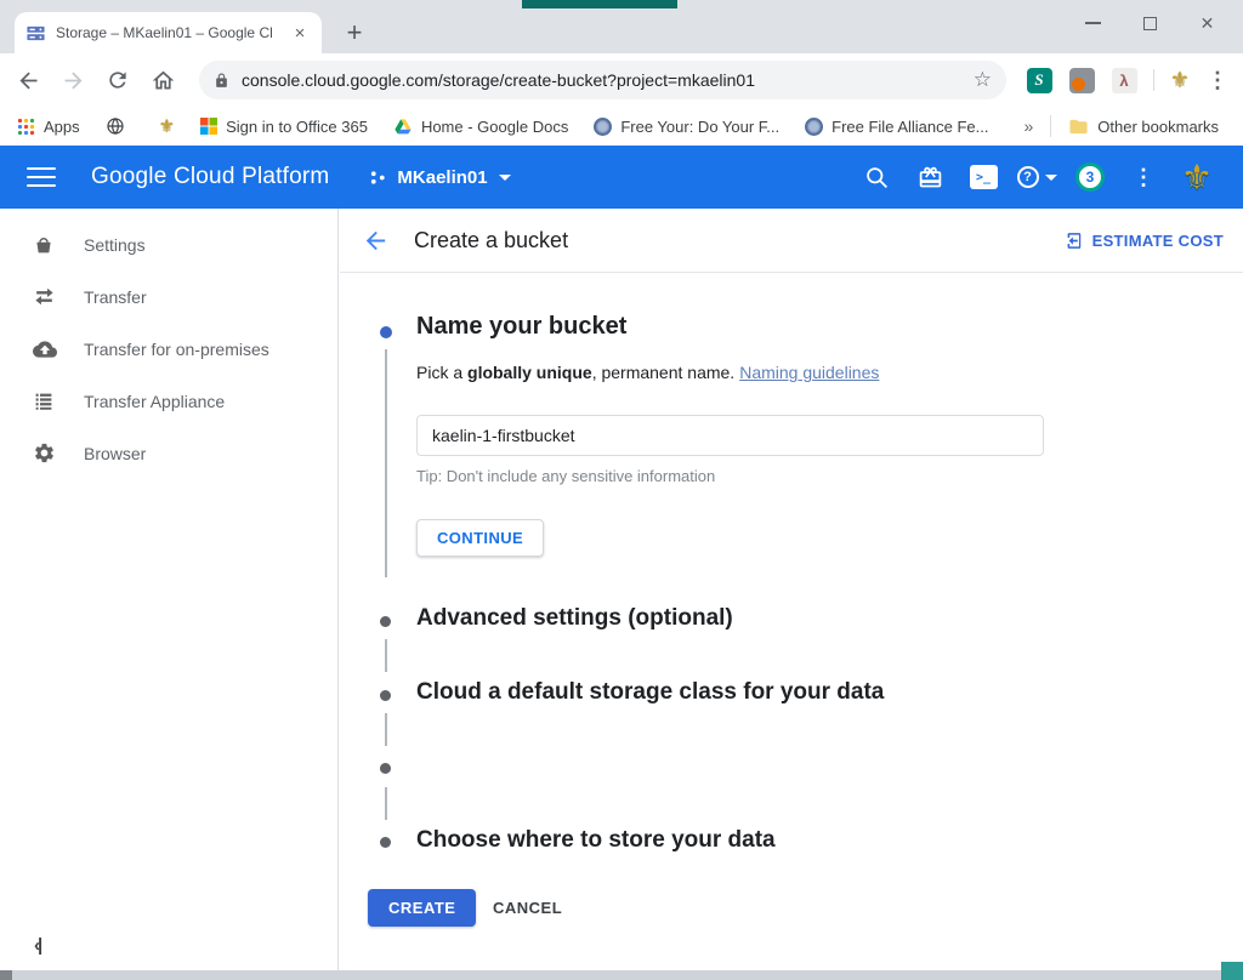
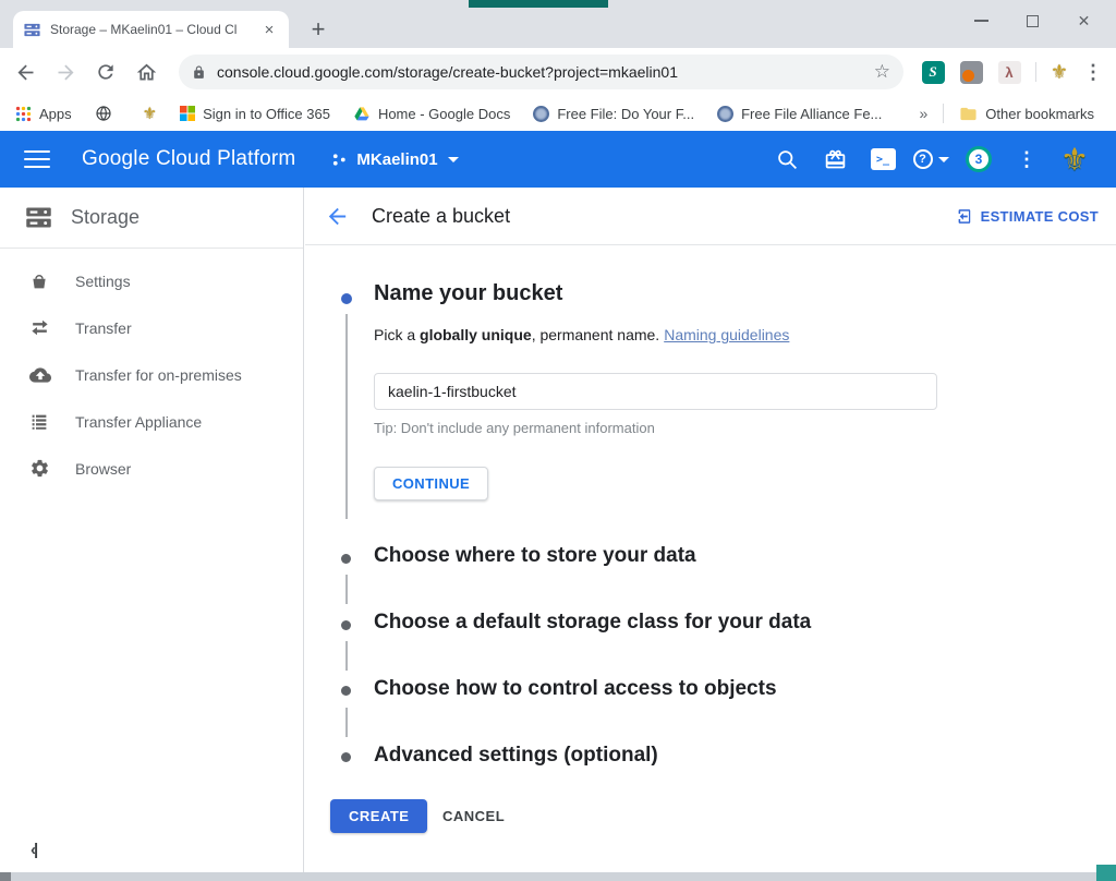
- Storage – MKaelin01 – Google Cl
+ Storage – MKaelin01 – Cloud Cl
  ×
  +
  ✕
  console.cloud.google.com/storage/create-bucket?project=mkaelin01
  ☆
  S
  λ
  ⚜
  ⋮
  Apps
  ⚜
  Sign in to Office 365
  Home - Google Docs
- Free Your: Do Your F...
+ Free File: Do Your F...
  Free File Alliance Fe...
  »
  Other bookmarks
  Google Cloud Platform
  MKaelin01
  >_
  ?
  3
  ⋮
  ⚜
+ Storage
  Settings
  Transfer
  Transfer for on-premises
  Transfer Appliance
  Browser
  ‹|
  Create a bucket
  ESTIMATE COST
  Name your bucket
  Pick a globally unique, permanent name. Naming guidelines
  kaelin-1-firstbucket
- Tip: Don't include any sensitive information
+ Tip: Don't include any permanent information
  CONTINUE
- Advanced settings (optional)
+ Choose where to store your data
- Cloud a default storage class for your data
+ Choose a default storage class for your data
+ Choose how to control access to objects
- Choose where to store your data
+ Advanced settings (optional)
  CREATE
  CANCEL
